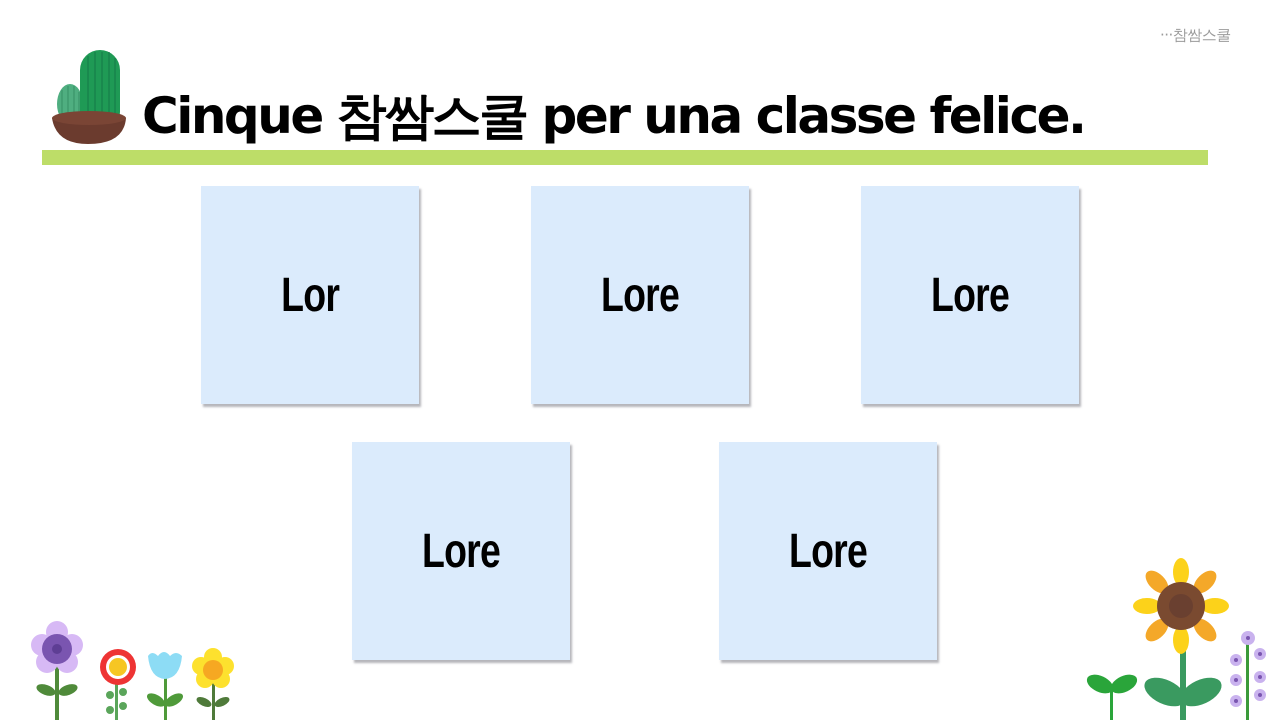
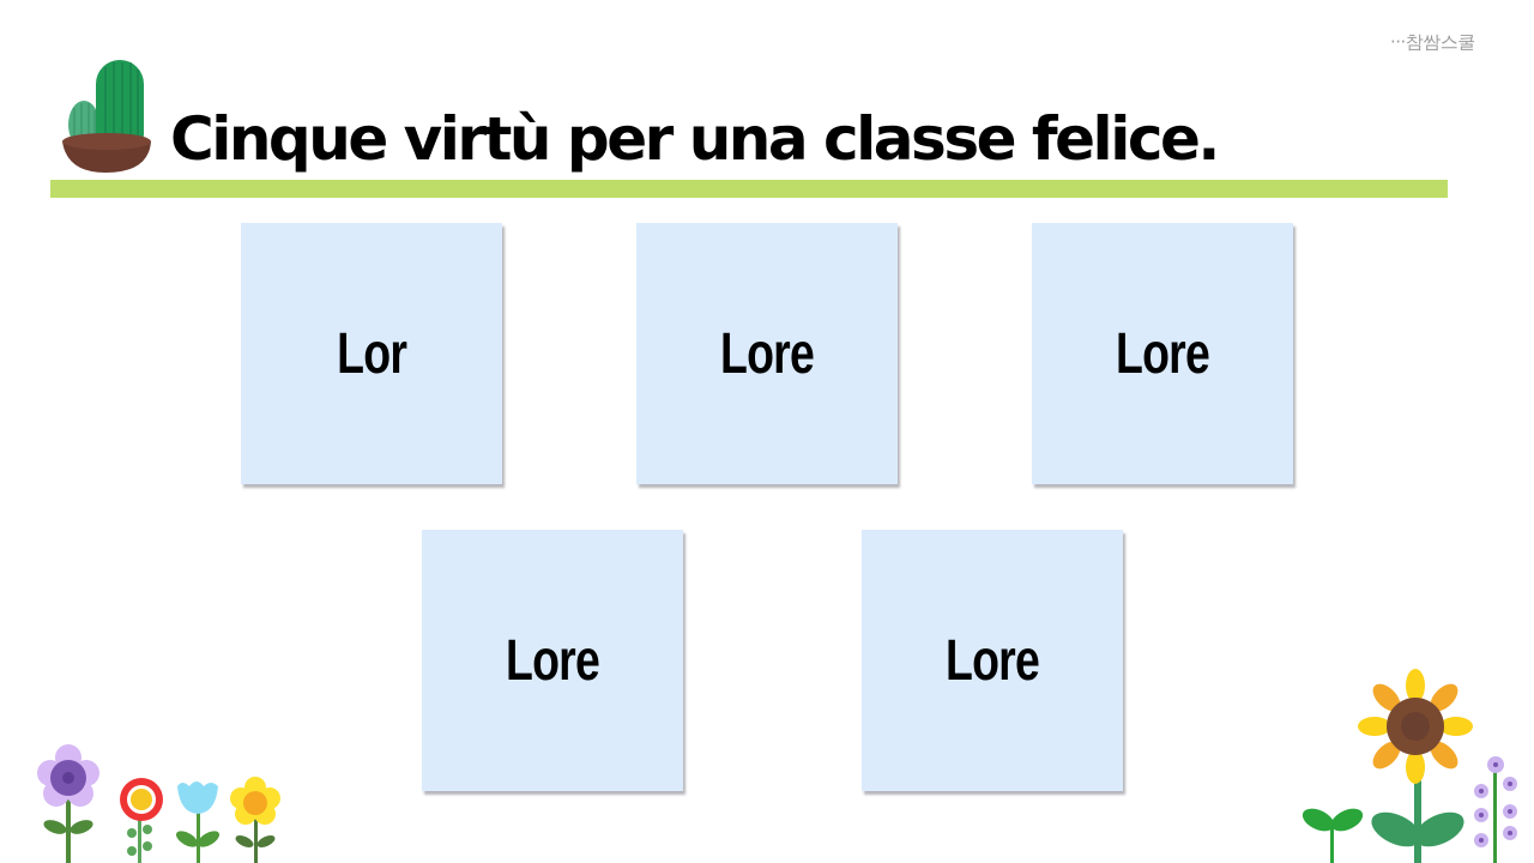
  ···참쌈스쿨
- Cinque 참쌈스쿨 per una classe felice.
+ Cinque virtù per una classe felice.
  Lor
  Lore
  Lore
  Lore
  Lore
